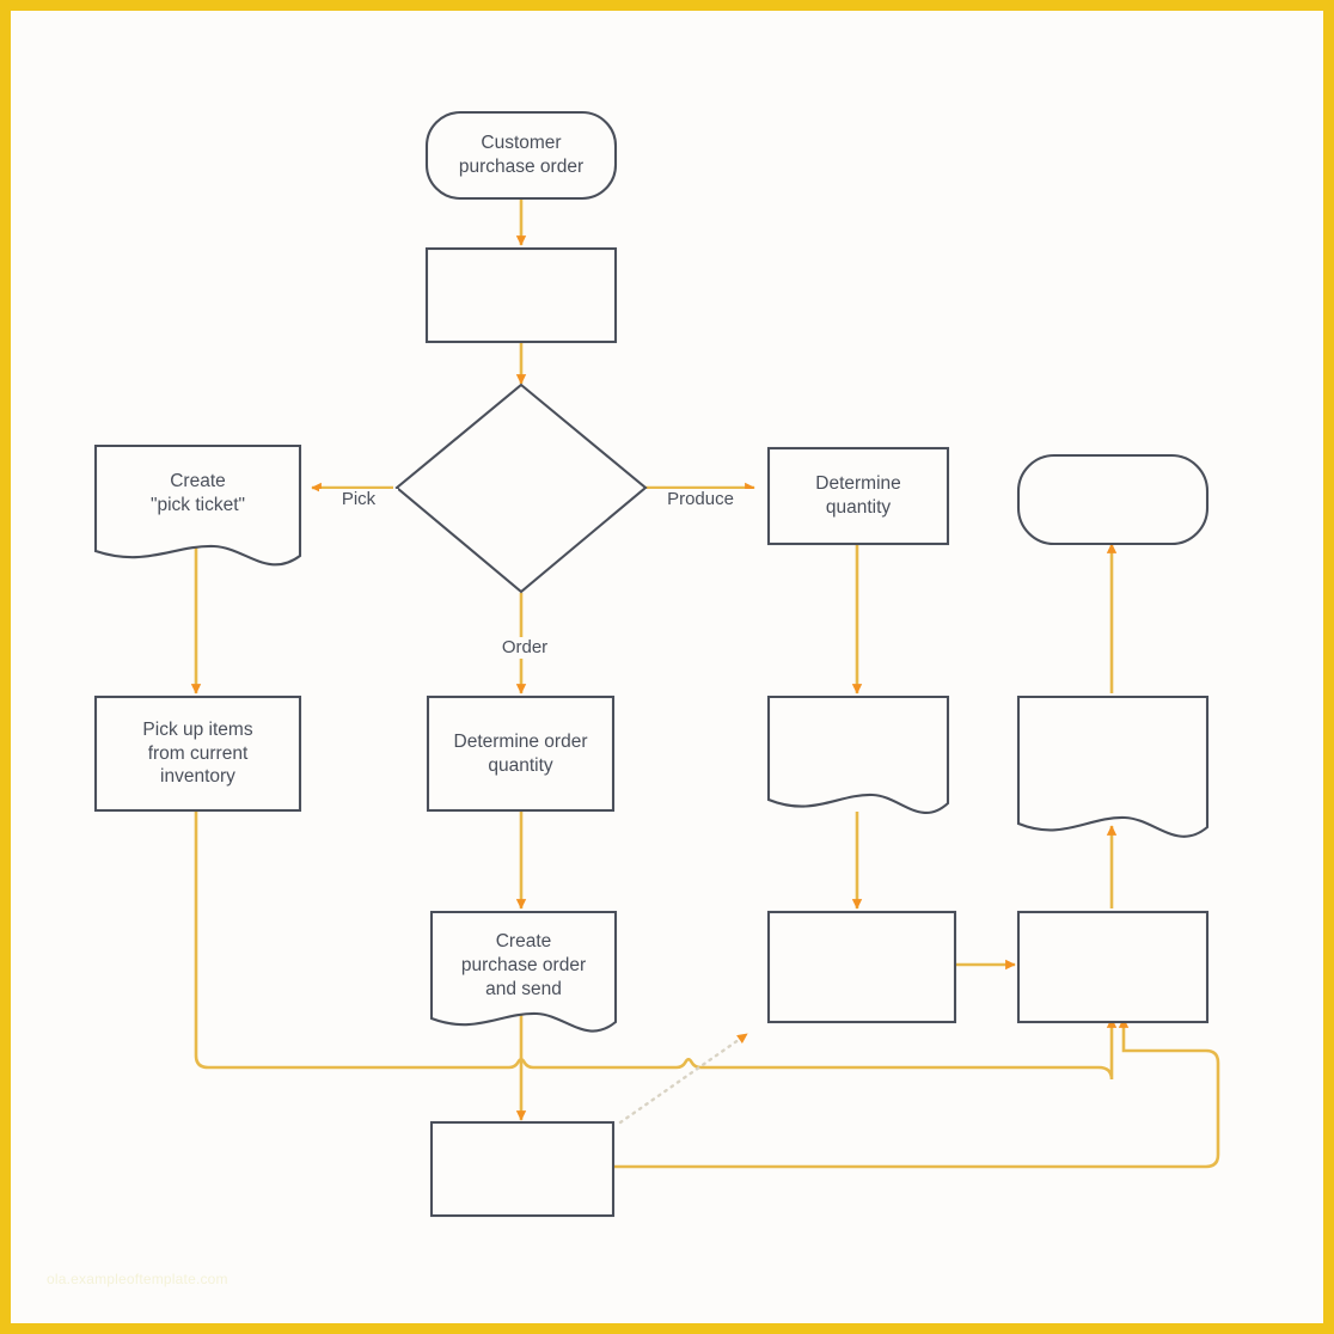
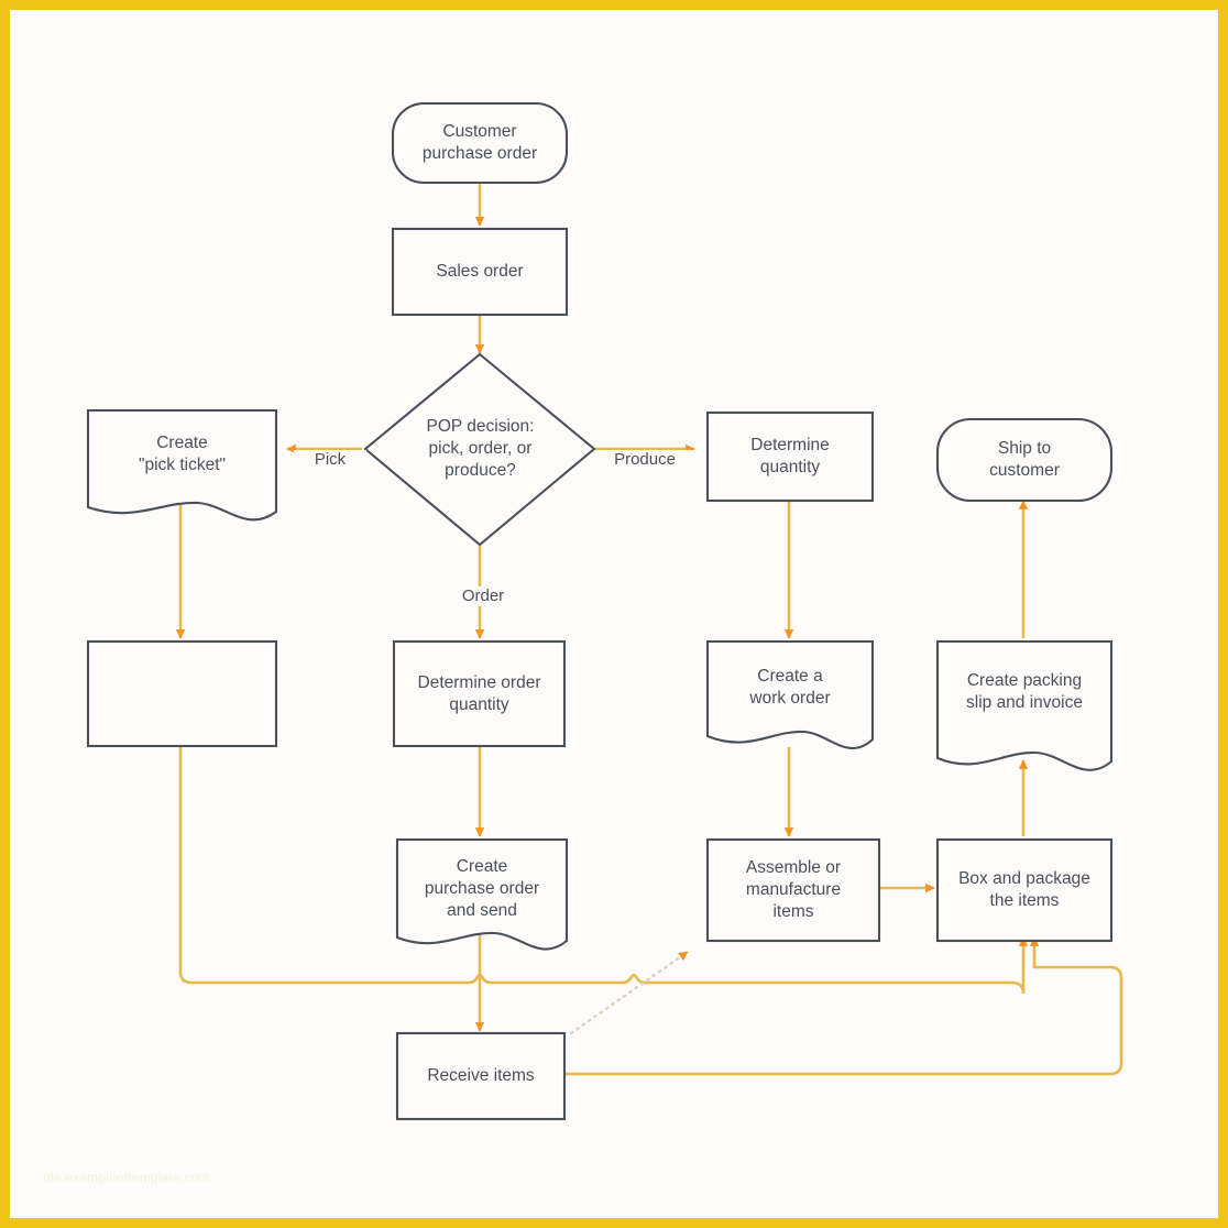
  Customer
  purchase order
+ Sales order
+ POP decision:
+ pick, order, or
+ produce?
  Create
  "pick ticket"
- Pick up items
- from current
- inventory
  Determine order
  quantity
  Create
  purchase order
  and send
+ Receive items
  Determine
  quantity
+ Create a
+ work order
+ Assemble or
+ manufacture
+ items
+ Box and package
+ the items
+ Create packing
+ slip and invoice
+ Ship to
+ customer
  Pick
  Produce
  Order
  ola.exampleoftemplate.com
